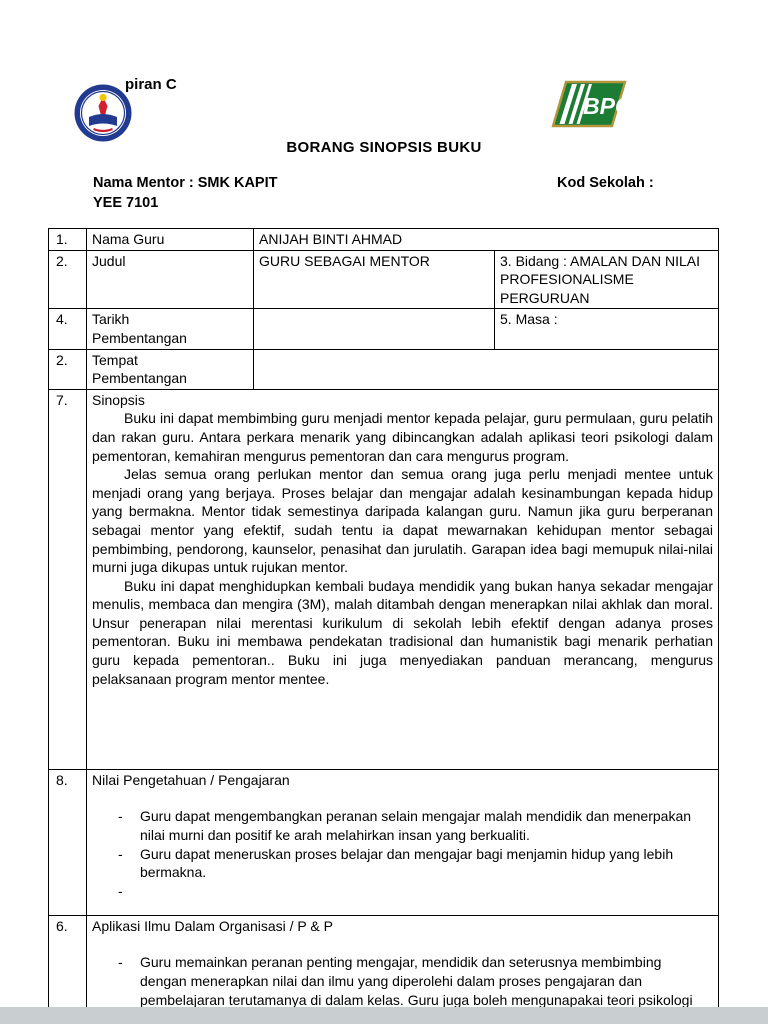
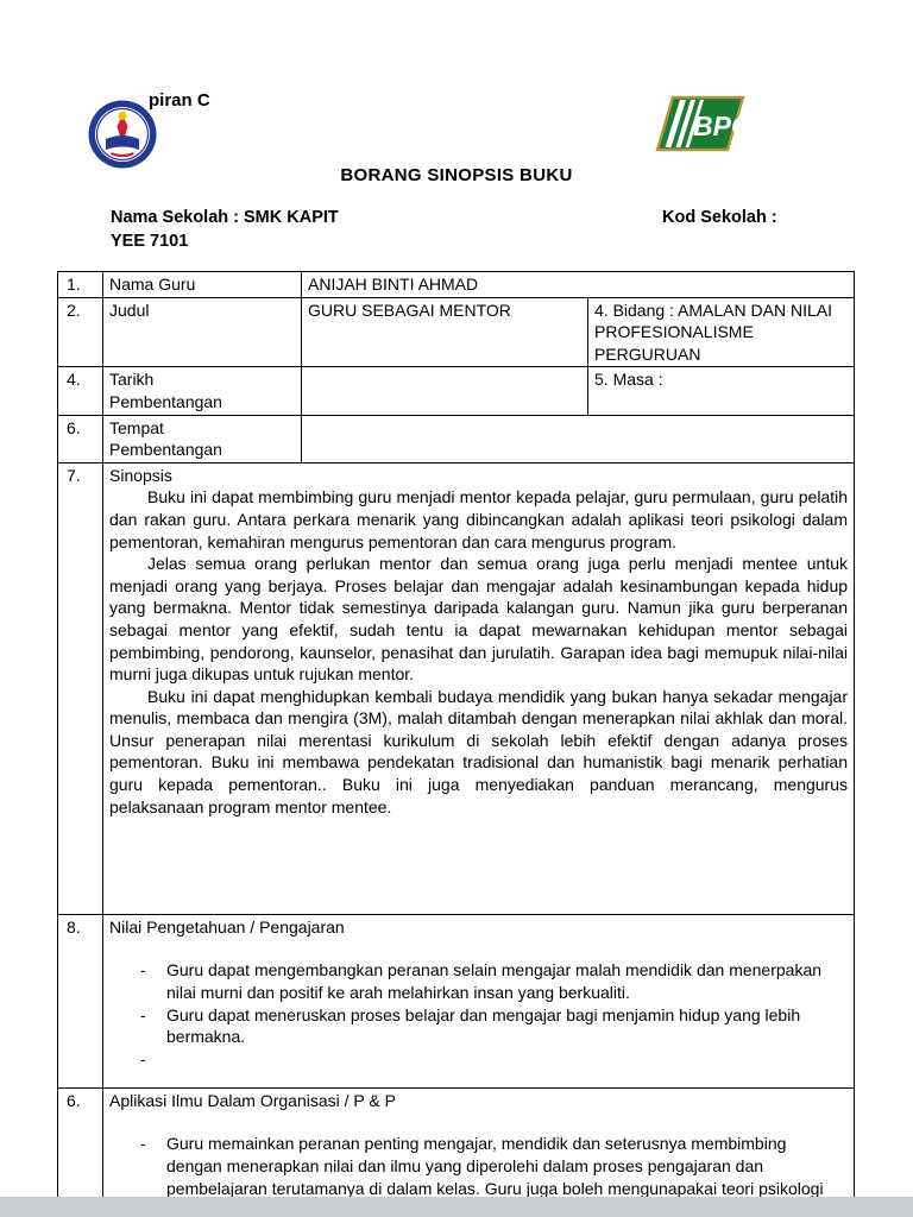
  piran C
  BPG
  BORANG SINOPSIS BUKU
- Nama Mentor : SMK KAPIT
+ Nama Sekolah : SMK KAPIT
  Kod Sekolah :
  YEE 7101
  1.	Nama Guru	ANIJAH BINTI AHMAD
- 2.	Judul	GURU SEBAGAI MENTOR	3. Bidang : AMALAN DAN NILAI PROFESIONALISME PERGURUAN
+ 2.	Judul	GURU SEBAGAI MENTOR	4. Bidang : AMALAN DAN NILAI PROFESIONALISME PERGURUAN
  4.	Tarikh Pembentangan		5. Masa :
- 2.	Tempat Pembentangan
+ 6.	Tempat Pembentangan
  7.	Sinopsis Buku ini dapat membimbing guru menjadi mentor kepada pelajar, guru permulaan, guru pelatih dan rakan guru. Antara perkara menarik yang dibincangkan adalah aplikasi teori psikologi dalam pementoran, kemahiran mengurus pementoran dan cara mengurus program. Jelas semua orang perlukan mentor dan semua orang juga perlu menjadi mentee untuk menjadi orang yang berjaya. Proses belajar dan mengajar adalah kesinambungan kepada hidup yang bermakna. Mentor tidak semestinya daripada kalangan guru. Namun jika guru berperanan sebagai mentor yang efektif, sudah tentu ia dapat mewarnakan kehidupan mentor sebagai pembimbing, pendorong, kaunselor, penasihat dan jurulatih. Garapan idea bagi memupuk nilai-nilai murni juga dikupas untuk rujukan mentor. Buku ini dapat menghidupkan kembali budaya mendidik yang bukan hanya sekadar mengajar menulis, membaca dan mengira (3M), malah ditambah dengan menerapkan nilai akhlak dan moral. Unsur penerapan nilai merentasi kurikulum di sekolah lebih efektif dengan adanya proses pementoran. Buku ini membawa pendekatan tradisional dan humanistik bagi menarik perhatian guru kepada pementoran.. Buku ini juga menyediakan panduan merancang, mengurus pelaksanaan program mentor mentee.
  8.	Nilai Pengetahuan / Pengajaran - Guru dapat mengembangkan peranan selain mengajar malah mendidik dan menerpakan nilai murni dan positif ke arah melahirkan insan yang berkualiti. - Guru dapat meneruskan proses belajar dan mengajar bagi menjamin hidup yang lebih bermakna. -
  6.	Aplikasi Ilmu Dalam Organisasi / P & P - Guru memainkan peranan penting mengajar, mendidik dan seterusnya membimbing dengan menerapkan nilai dan ilmu yang diperolehi dalam proses pengajaran dan pembelajaran terutamanya di dalam kelas. Guru juga boleh mengunapakai teori psikologi
